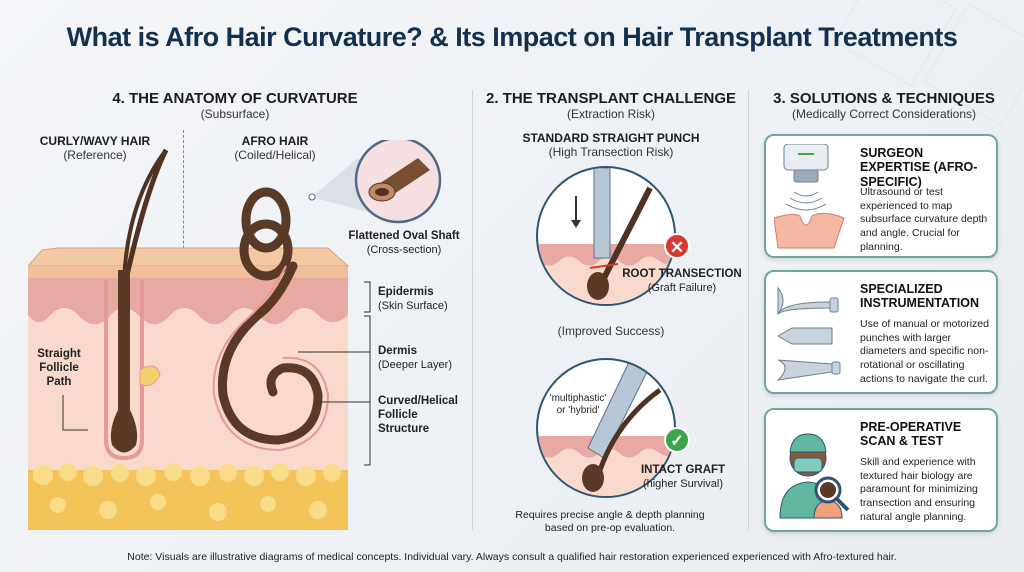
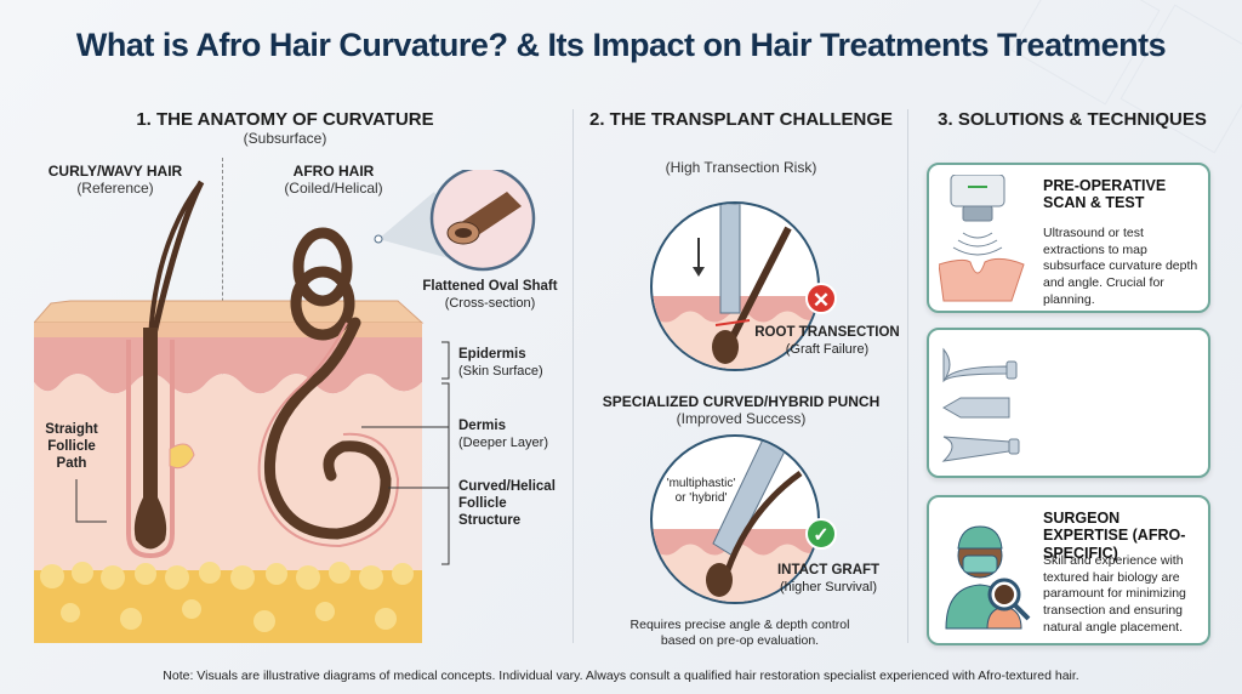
- What is Afro Hair Curvature? & Its Impact on Hair Transplant Treatments
+ What is Afro Hair Curvature? & Its Impact on Hair Treatments Treatments
- 4. THE ANATOMY OF CURVATURE
+ 1. THE ANATOMY OF CURVATURE
  (Subsurface)
  CURLY/WAVY HAIR
  (Reference)
  AFRO HAIR
  (Coiled/Helical)
  Flattened Oval Shaft
  (Cross-section)
  Epidermis
  (Skin Surface)
  Dermis
  (Deeper Layer)
  Curved/Helical Follicle Structure
  Straight Follicle Path
  2. THE TRANSPLANT CHALLENGE
- (Extraction Risk)
- STANDARD STRAIGHT PUNCH
  (High Transection Risk)
  ✕
  ROOT TRANSECTION
  (Graft Failure)
+ SPECIALIZED CURVED/HYBRID PUNCH
  (Improved Success)
  'multiphastic'
  or 'hybrid'
  ✓
  INTACT GRAFT
  (higher Survival)
- Requires precise angle & depth planning
+ Requires precise angle & depth control
  based on pre-op evaluation.
  3. SOLUTIONS & TECHNIQUES
- (Medically Correct Considerations)
- SURGEON EXPERTISE (AFRO-SPECIFIC)
+ PRE-OPERATIVE SCAN & TEST
- Ultrasound or test experienced to map subsurface curvature depth and angle. Crucial for planning.
+ Ultrasound or test extractions to map subsurface curvature depth and angle. Crucial for planning.
- SPECIALIZED INSTRUMENTATION
- Use of manual or motorized punches with larger diameters and specific non-rotational or oscillating actions to navigate the curl.
- PRE-OPERATIVE SCAN & TEST
+ SURGEON EXPERTISE (AFRO-SPECIFIC)
- Skill and experience with textured hair biology are paramount for minimizing transection and ensuring natural angle planning.
+ Skill and experience with textured hair biology are paramount for minimizing transection and ensuring natural angle placement.
- Note: Visuals are illustrative diagrams of medical concepts. Individual vary. Always consult a qualified hair restoration experienced experienced with Afro-textured hair.
+ Note: Visuals are illustrative diagrams of medical concepts. Individual vary. Always consult a qualified hair restoration specialist experienced with Afro-textured hair.
